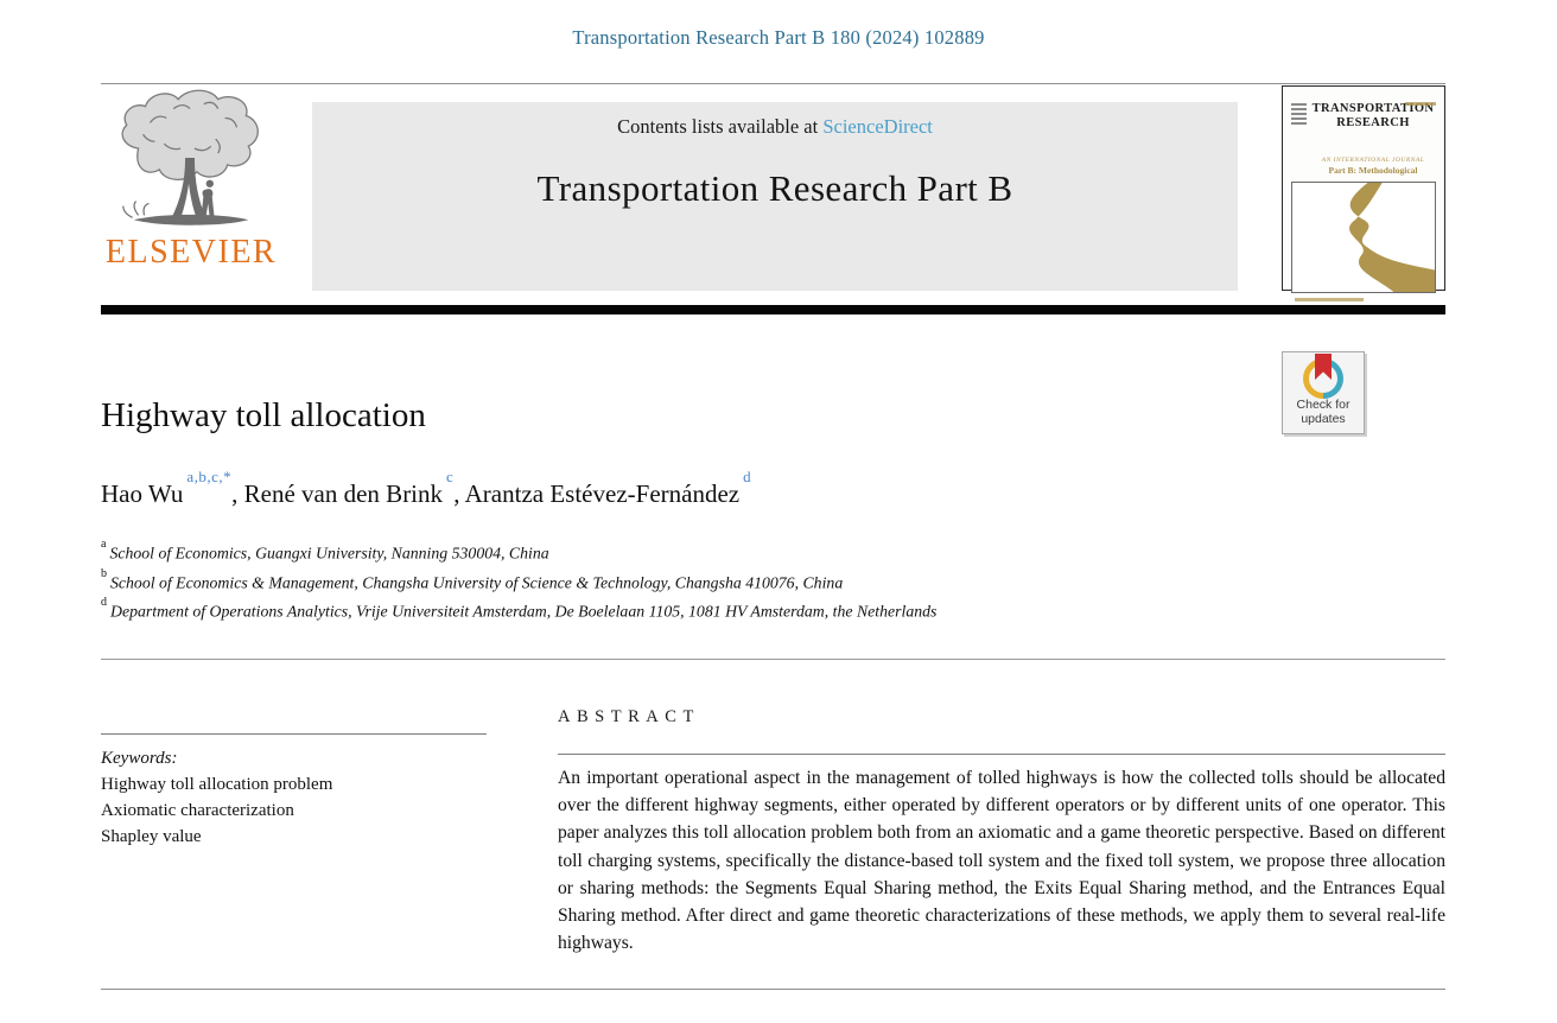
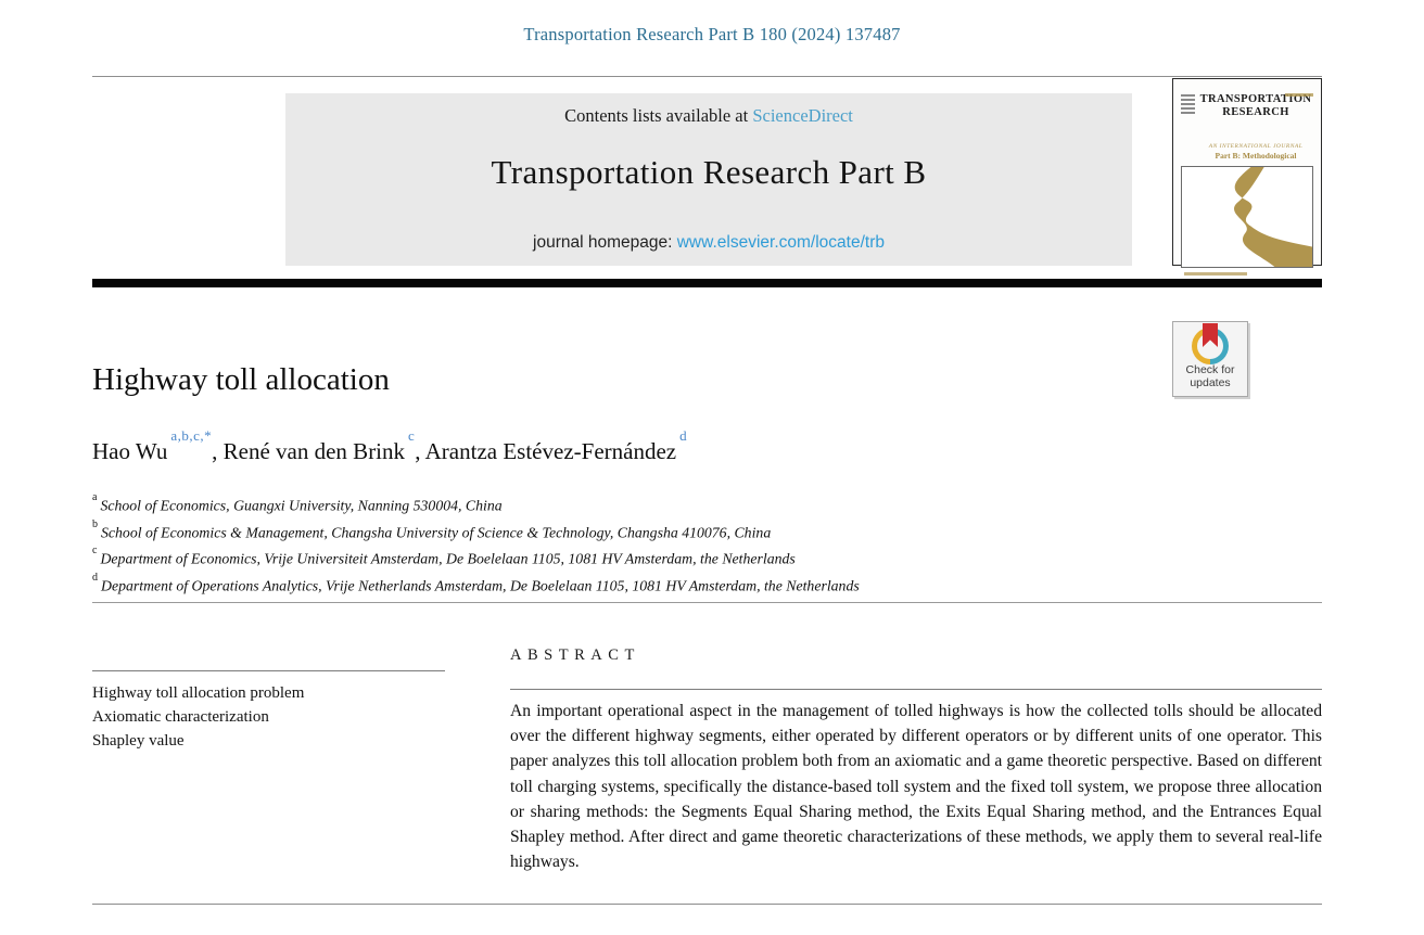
- Transportation Research Part B 180 (2024) 102889
+ Transportation Research Part B 180 (2024) 137487
- ELSEVIER
  Contents lists available at ScienceDirect
  Transportation Research Part B
+ journal homepage: www.elsevier.com/locate/trb
  TRANSPORTATION
  RESEARCH
  Part B: Methodological
  Check for
  updates
  Highway toll allocation
  Hao Wua,b,c,*, René van den Brinkc, Arantza Estévez-Fernándezd
  aSchool of Economics, Guangxi University, Nanning 530004, China
  bSchool of Economics & Management, Changsha University of Science & Technology, Changsha 410076, China
+ cDepartment of Economics, Vrije Universiteit Amsterdam, De Boelelaan 1105, 1081 HV Amsterdam, the Netherlands
- dDepartment of Operations Analytics, Vrije Universiteit Amsterdam, De Boelelaan 1105, 1081 HV Amsterdam, the Netherlands
+ dDepartment of Operations Analytics, Vrije Netherlands Amsterdam, De Boelelaan 1105, 1081 HV Amsterdam, the Netherlands
- Keywords:
  Highway toll allocation problem
  Axiomatic characterization
  Shapley value
  ABSTRACT
- An important operational aspect in the management of tolled highways is how the collected tolls should be allocated over the different highway segments, either operated by different operators or by different units of one operator. This paper analyzes this toll allocation problem both from an axiomatic and a game theoretic perspective. Based on different toll charging systems, specifically the distance-based toll system and the fixed toll system, we propose three allocation or sharing methods: the Segments Equal Sharing method, the Exits Equal Sharing method, and the Entrances Equal Sharing method. After direct and game theoretic characterizations of these methods, we apply them to several real-life highways.
+ An important operational aspect in the management of tolled highways is how the collected tolls should be allocated over the different highway segments, either operated by different operators or by different units of one operator. This paper analyzes this toll allocation problem both from an axiomatic and a game theoretic perspective. Based on different toll charging systems, specifically the distance-based toll system and the fixed toll system, we propose three allocation or sharing methods: the Segments Equal Sharing method, the Exits Equal Sharing method, and the Entrances Equal Shapley method. After direct and game theoretic characterizations of these methods, we apply them to several real-life highways.
